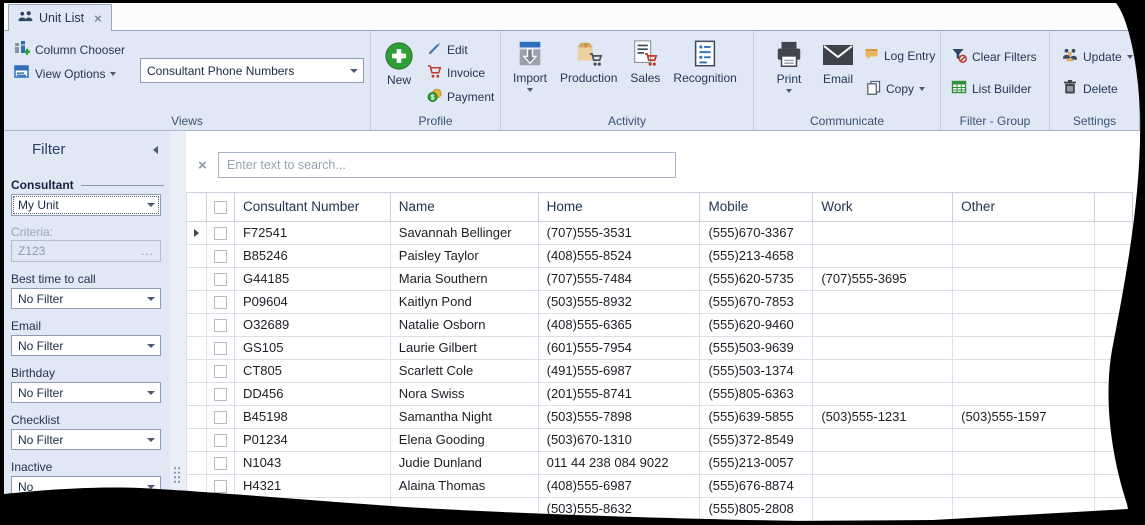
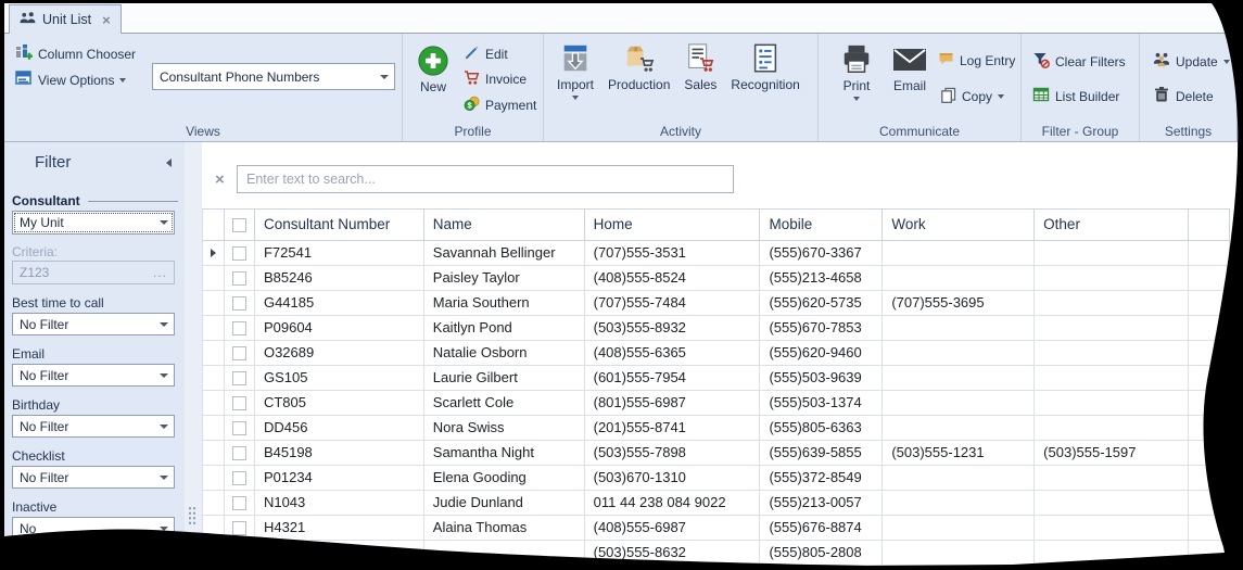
  Unit List
  ×
  Column Chooser
  View Options
  Consultant Phone Numbers
  Views
  New
  Edit
  Invoice
  $
  Payment
  Profile
  Import
  Production
  Sales
  Recognition
  Activity
  Print
  Email
  Log Entry
  Copy
  Communicate
  Clear Filters
  List Builder
  Filter - Group
  Update
  Delete
  Settings
  Filter
  Consultant
  My Unit
  Criteria:
  Z123
  ...
  Best time to call
  No Filter
  Email
  No Filter
  Birthday
  No Filter
  Checklist
  No Filter
  Inactive
  No
  ×
  Enter text to search...
  Consultant Number
  Name
  Home
  Mobile
  Work
  Other
  F72541
  Savannah Bellinger
  (707)555-3531
  (555)670-3367
  B85246
  Paisley Taylor
  (408)555-8524
  (555)213-4658
  G44185
  Maria Southern
  (707)555-7484
  (555)620-5735
  (707)555-3695
  P09604
  Kaitlyn Pond
  (503)555-8932
  (555)670-7853
  O32689
  Natalie Osborn
  (408)555-6365
  (555)620-9460
  GS105
  Laurie Gilbert
  (601)555-7954
  (555)503-9639
  CT805
  Scarlett Cole
- (491)555-6987
+ (801)555-6987
  (555)503-1374
  DD456
  Nora Swiss
  (201)555-8741
  (555)805-6363
  B45198
  Samantha Night
  (503)555-7898
  (555)639-5855
  (503)555-1231
  (503)555-1597
  P01234
  Elena Gooding
  (503)670-1310
  (555)372-8549
  N1043
  Judie Dunland
  011 44 238 084 9022
  (555)213-0057
  H4321
  Alaina Thomas
  (408)555-6987
  (555)676-8874
  (503)555-8632
  (555)805-2808
